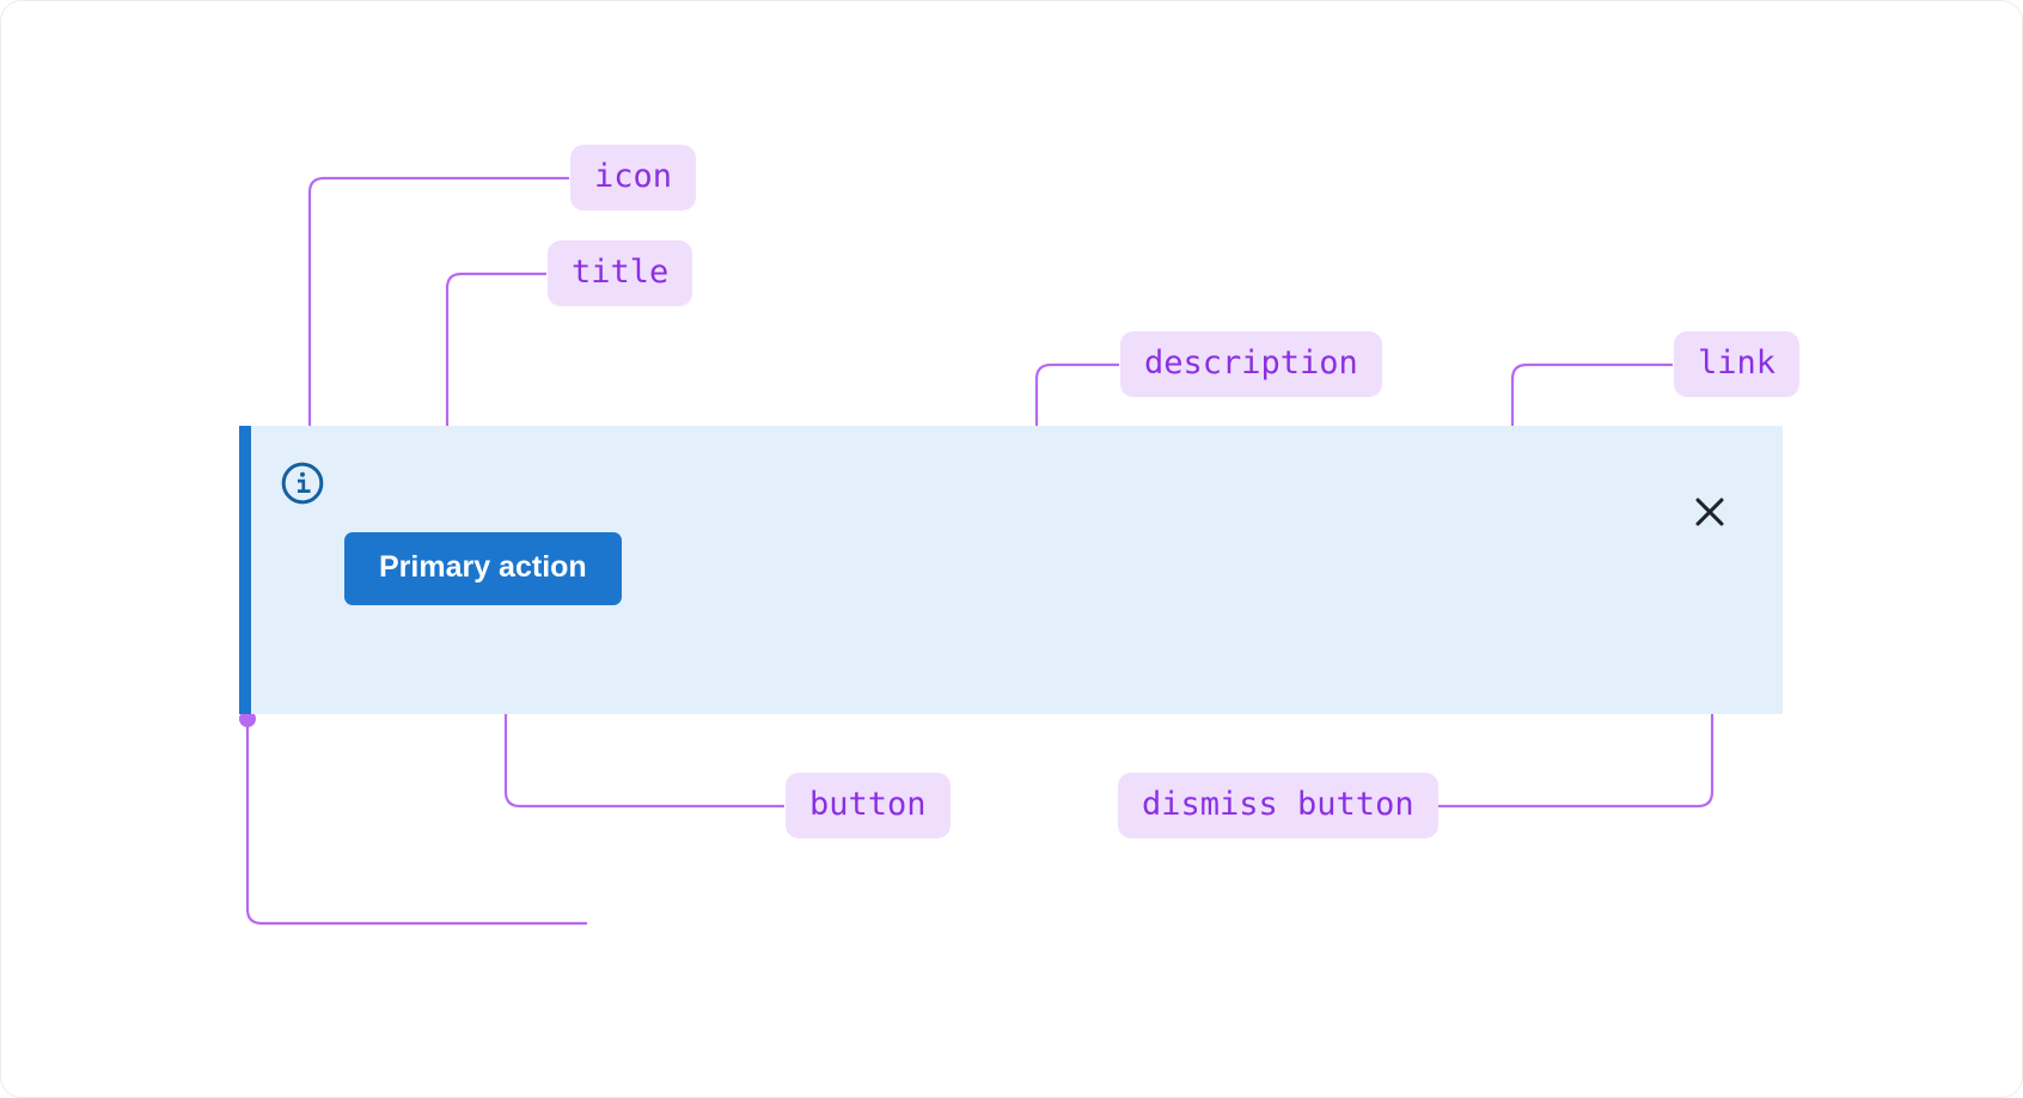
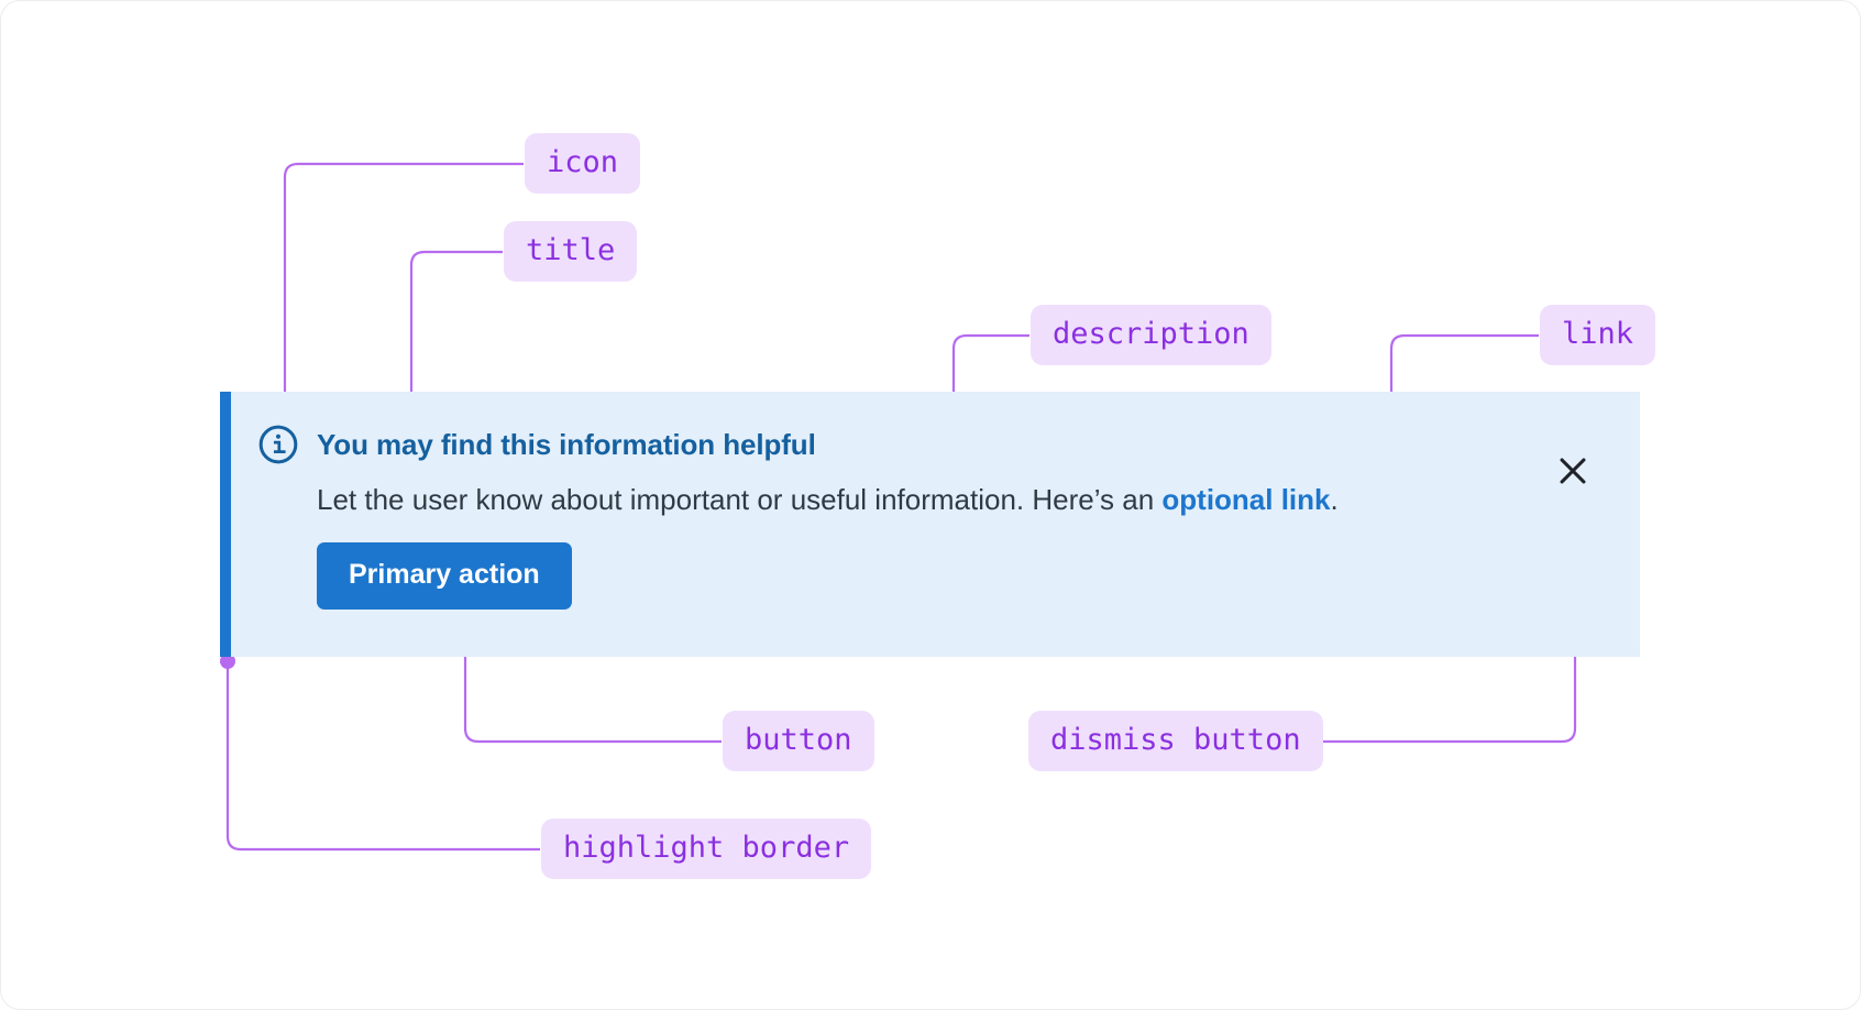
  icon
  title
  description
  link
  button
  dismiss button
+ highlight border
+ You may find this information helpful
+ Let the user know about important or useful information. Here’s an optional link.
  Primary action
